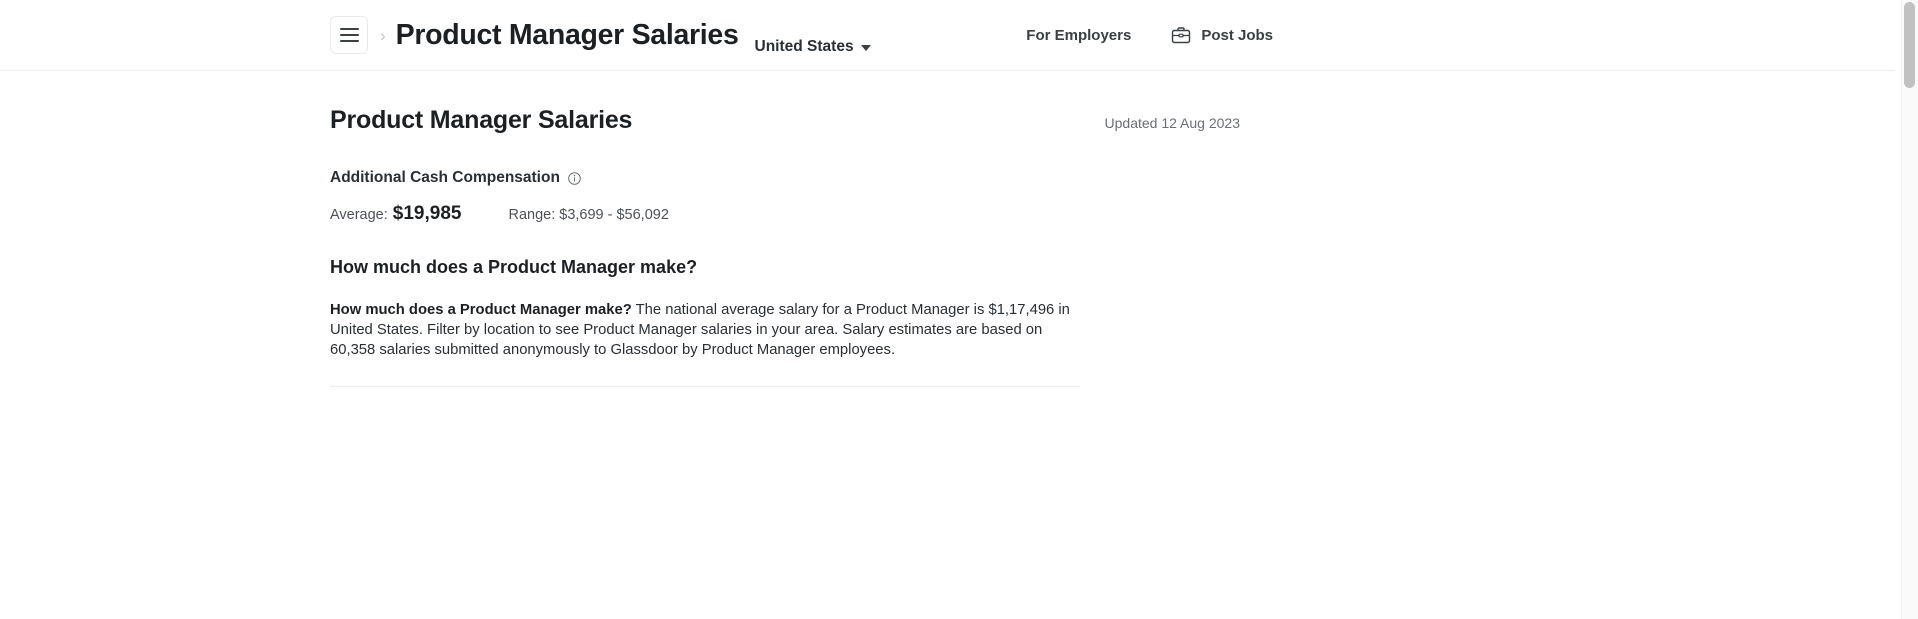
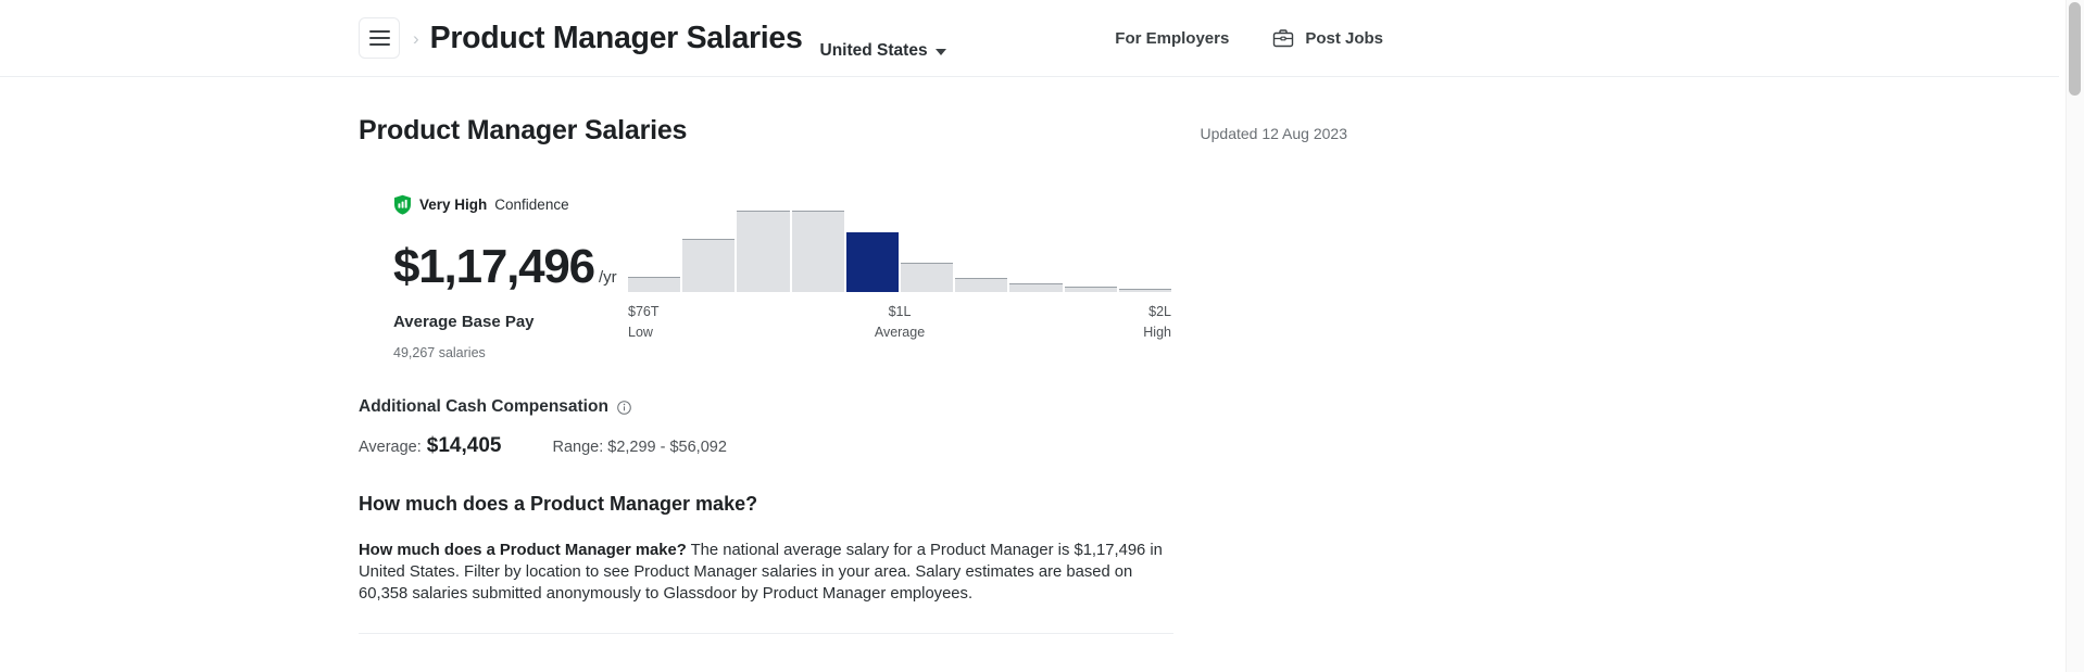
  ›
  Product Manager Salaries
  United States
  For Employers
  Post Jobs
  Product Manager Salaries
  Updated 12 Aug 2023
+ Very High
+ Confidence
+ $1,17,496
+ /yr
+ Average Base Pay
+ 49,267 salaries
+ $76T
+ Low
+ $1L
+ Average
+ $2L
+ High
  Additional Cash Compensation
  Average:
- $19,985
+ $14,405
- Range: $3,699 - $56,092
+ Range: $2,299 - $56,092
  How much does a Product Manager make?
  How much does a Product Manager make? The national average salary for a Product Manager is $1,17,496 in United States. Filter by location to see Product Manager salaries in your area. Salary estimates are based on 60,358 salaries submitted anonymously to Glassdoor by Product Manager employees.
